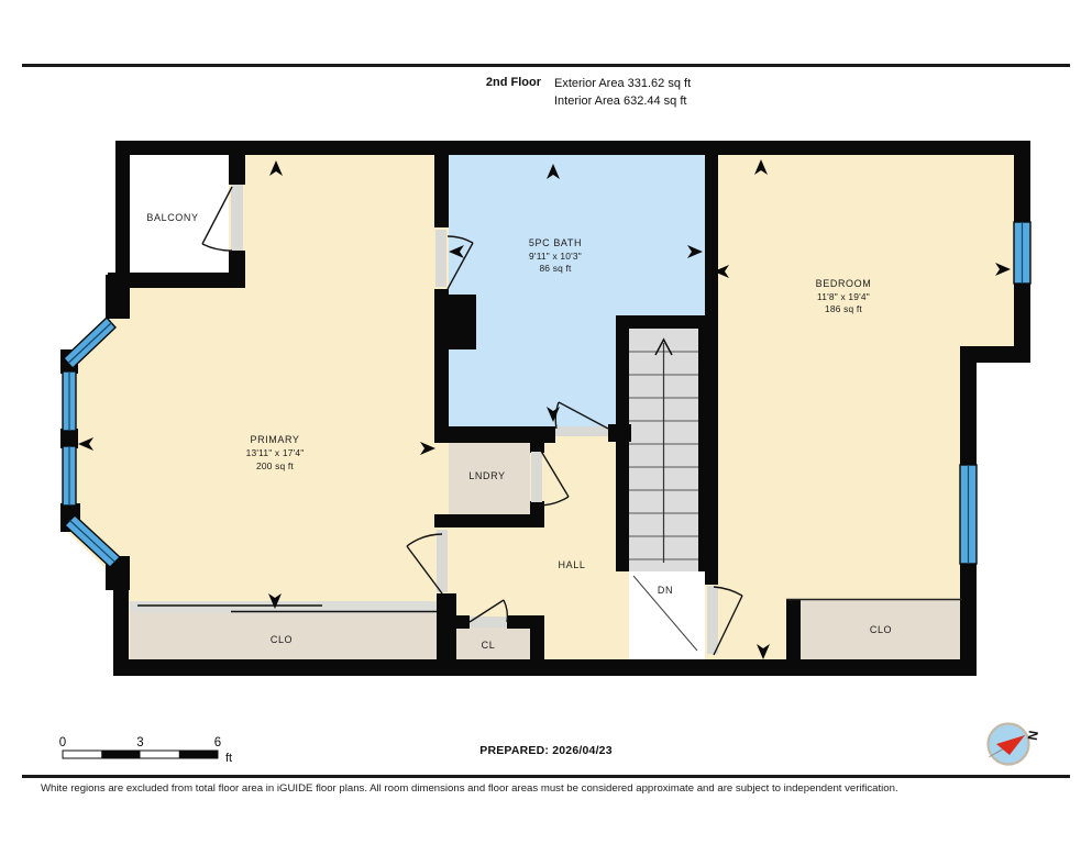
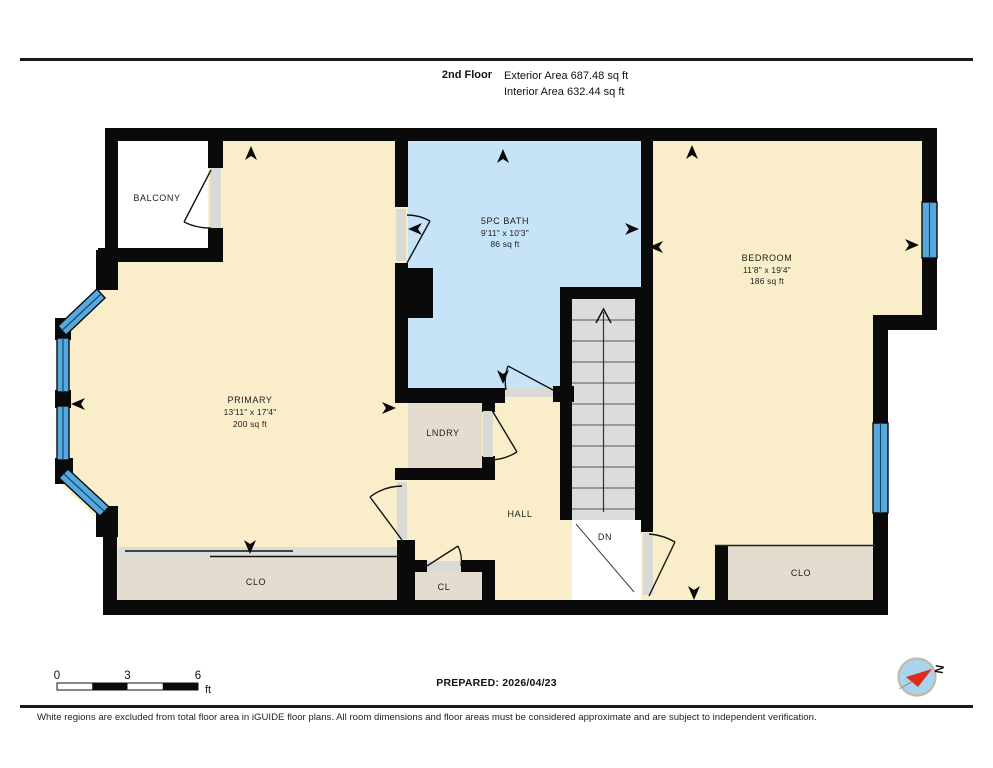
  2nd Floor
- Exterior Area 331.62 sq ft
+ Exterior Area 687.48 sq ft
  Interior Area 632.44 sq ft
  BALCONY
  PRIMARY
  13'11" x 17'4"
  200 sq ft
  5PC BATH
  9'11" x 10'3"
  86 sq ft
  BEDROOM
  11'8" x 19'4"
  186 sq ft
  LNDRY
  HALL
  CLO
  CL
  CLO
  DN
  0
  3
  6
  ft
  PREPARED: 2026/04/23
  White regions are excluded from total floor area in iGUIDE floor plans. All room dimensions and floor areas must be considered approximate and are subject to independent verification.
